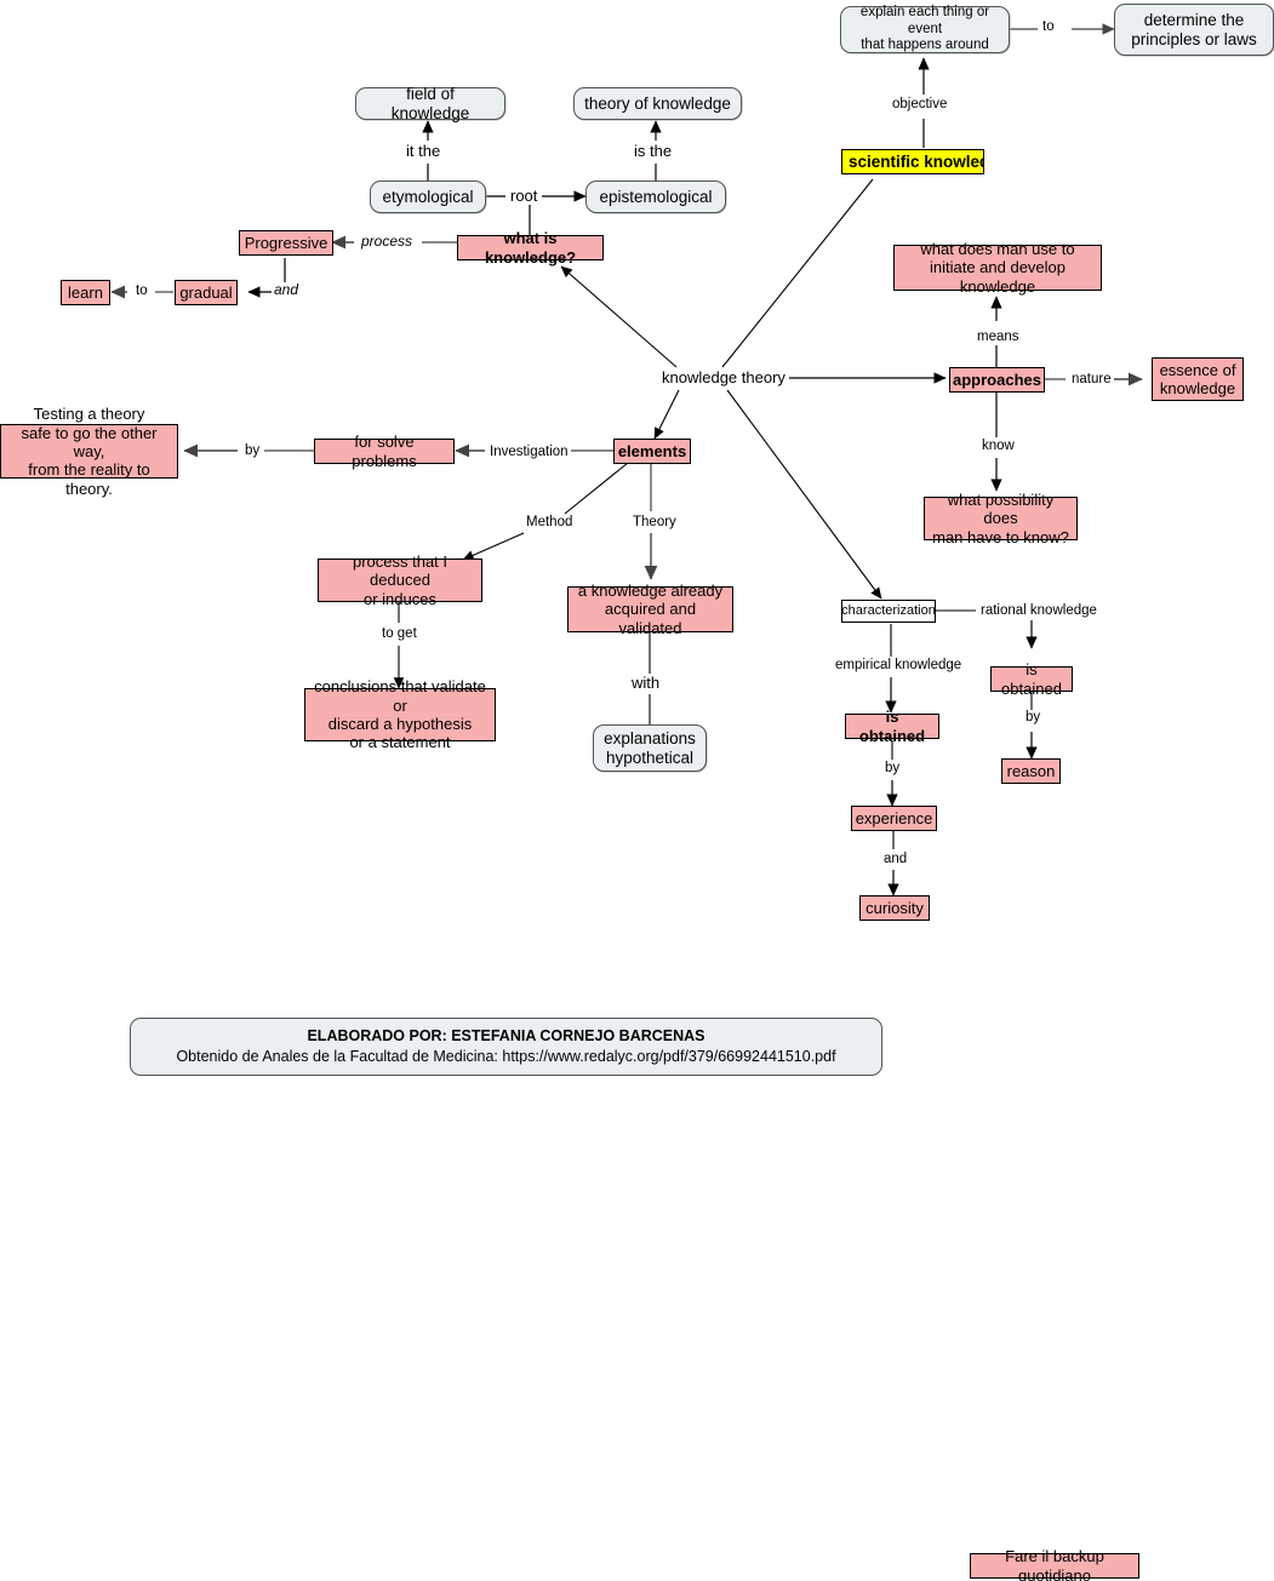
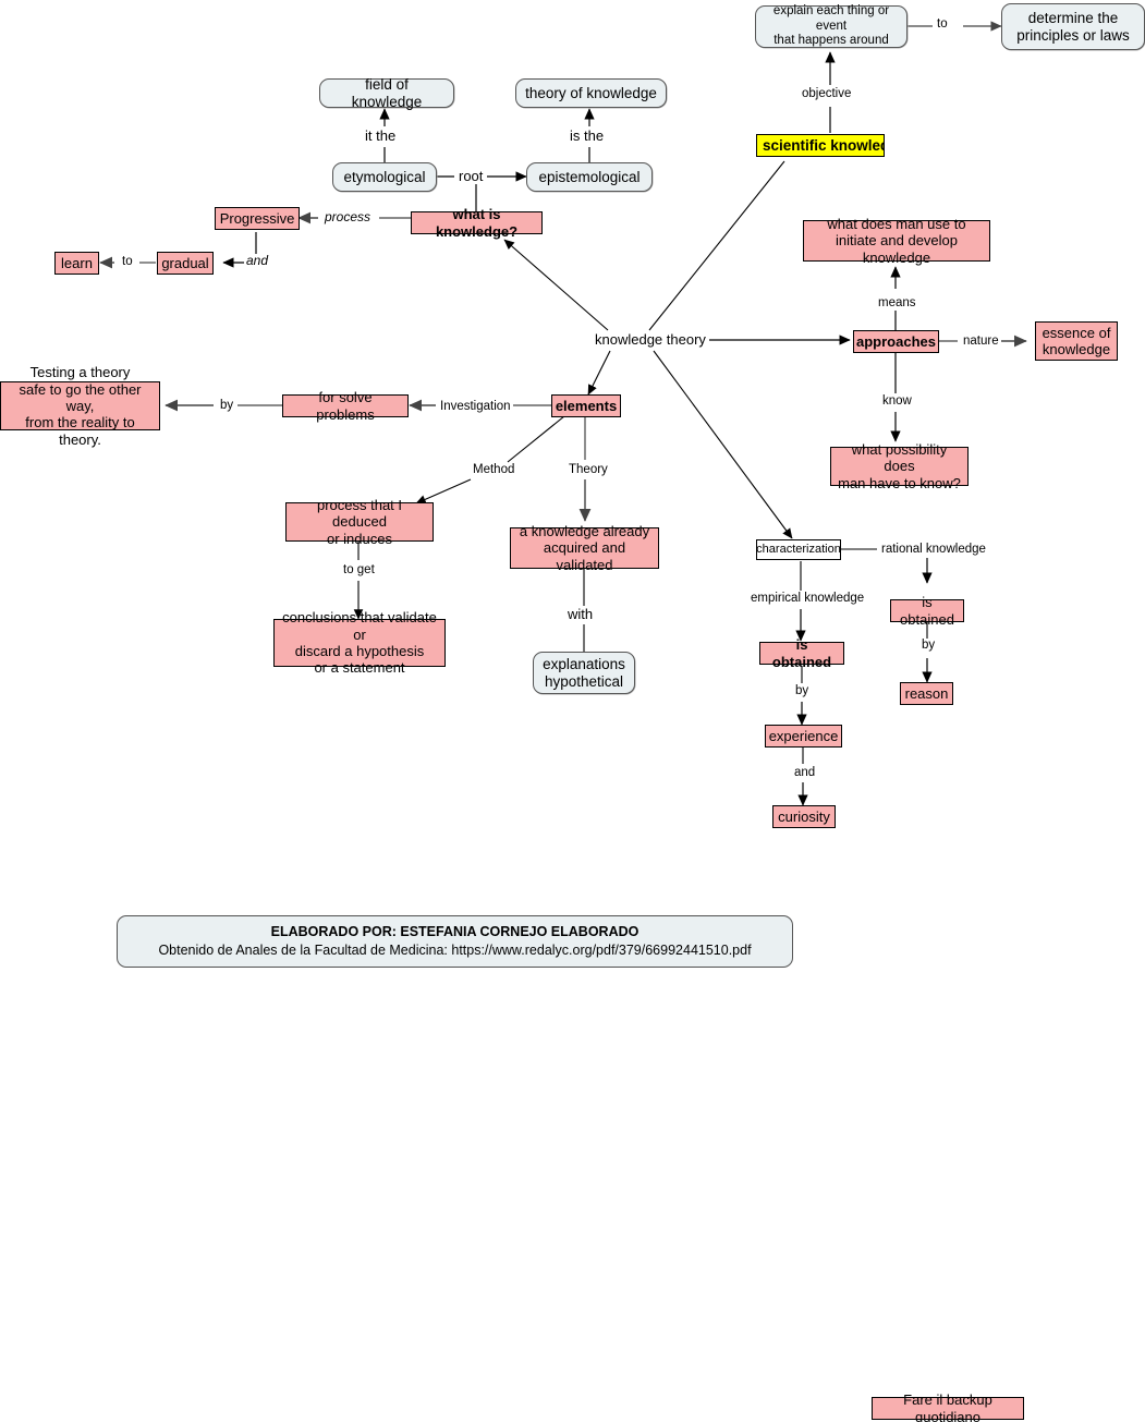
  explain each thing or event
  that happens around
  determine the
  principles or laws
  to
  objective
  scientific knowle
  field of knowledge
  theory of knowledge
  it the
  is the
  etymological
  epistemological
  root
  what is knowledge?
  process
  Progressive
  and
  gradual
  to
  learn
  knowledge theory
  what does man use to
  initiate and develop knowledge
  means
  approaches
  nature
  essence of
  knowledge
  know
  what possibility does
  man have to know?
  elements
  Investigation
  for solve problems
  by
  Testing a theory
  safe to go the other way,
  from the reality to theory.
  Method
  Theory
  process that I deduced
  or induces
  to get
  conclusions that validate or
  discard a hypothesis
  or a statement
  a knowledge already
  acquired and validated
  with
  explanations
  hypothetical
  characterization
  rational knowledge
  empirical knowledge
  is obtained
  by
  experience
  and
  curiosity
  is obtained
  by
  reason
- ELABORADO POR: ESTEFANIA CORNEJO BARCENAS
+ ELABORADO POR: ESTEFANIA CORNEJO ELABORADO
  Obtenido de Anales de la Facultad de Medicina: https://www.redalyc.org/pdf/379/66992441510.pdf
  Fare il backup quotidiano
